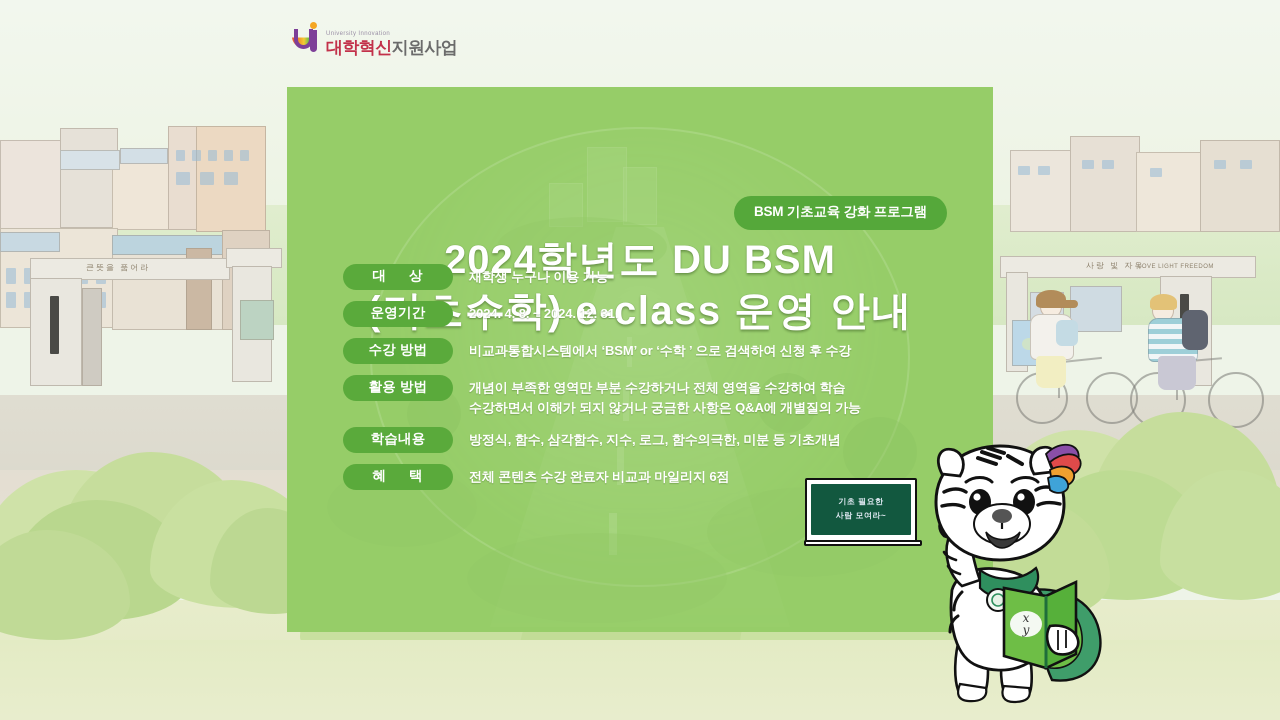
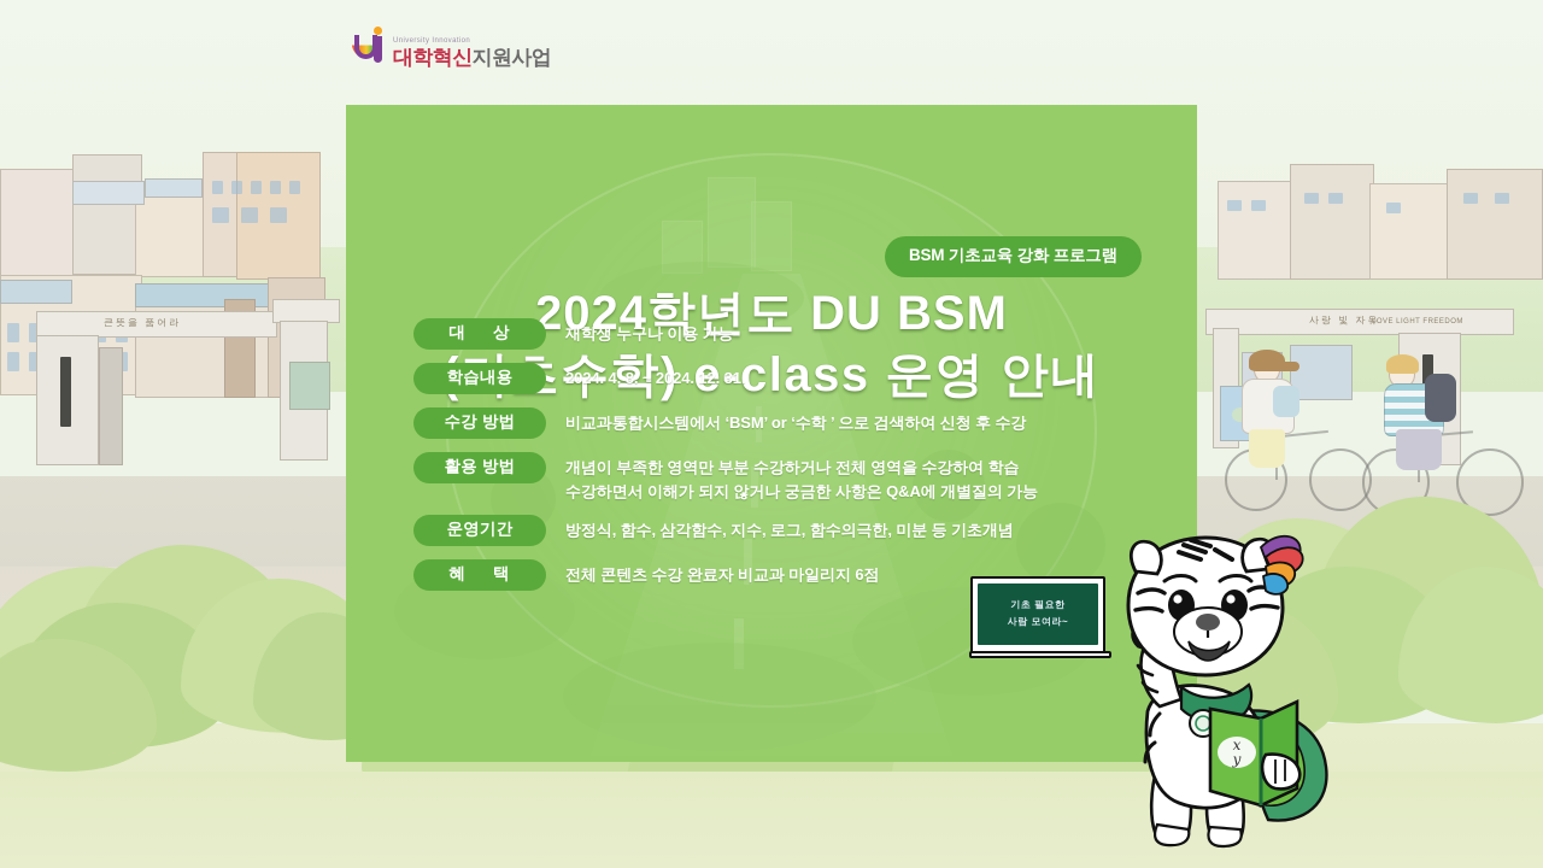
  큰뜻을 품어라
  사랑 빛 자유
  대학혁신지원사업
  BSM 기초교육 강화 프로그램
  2024학년도 DU BSM
  수학) e-class 운영 안내
  대 상
  재학생 누구나 이용 가능
- 운영기간
+ 학습내용
  2024. 4. 8. ~ 2024. 12. 31.
  수강 방법
  비교과통합시스템에서 ‘BSM’ or ‘수학 ’ 으로 검색하여 신청 후 수강
  활용 방법
  개념이 부족한 영역만 부분 수강하거나 전체 영역을 수강하여 학습
  수강하면서 이해가 되지 않거나 궁금한 사항은 Q&A에 개별질의 가능
- 학습내용
+ 운영기간
  방정식, 함수, 삼각함수, 지수, 로그, 함수의극한, 미분 등 기초개념
  혜 택
  전체 콘텐츠 수강 완료자 비교과 마일리지 6점
  기초 필요한
  사람 모여라~
  x
  y
